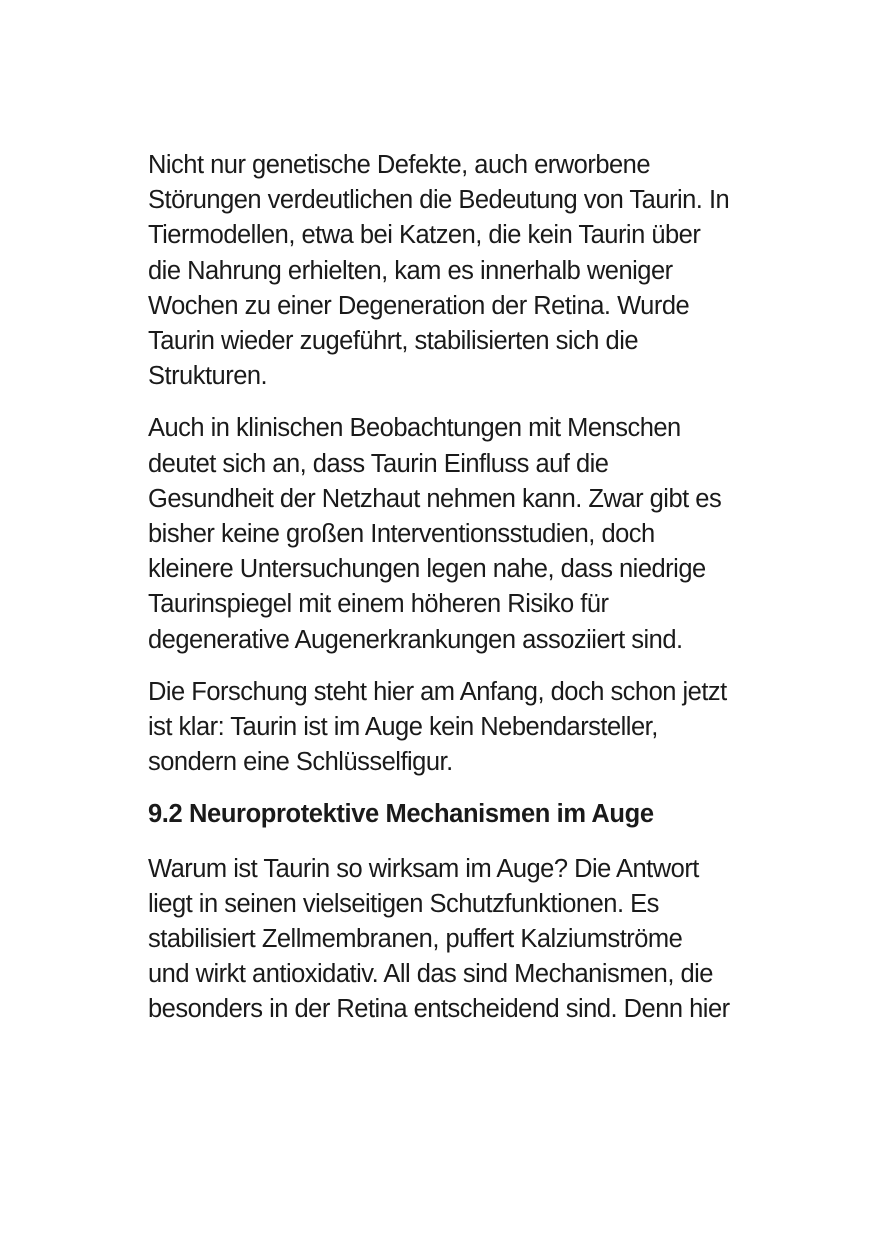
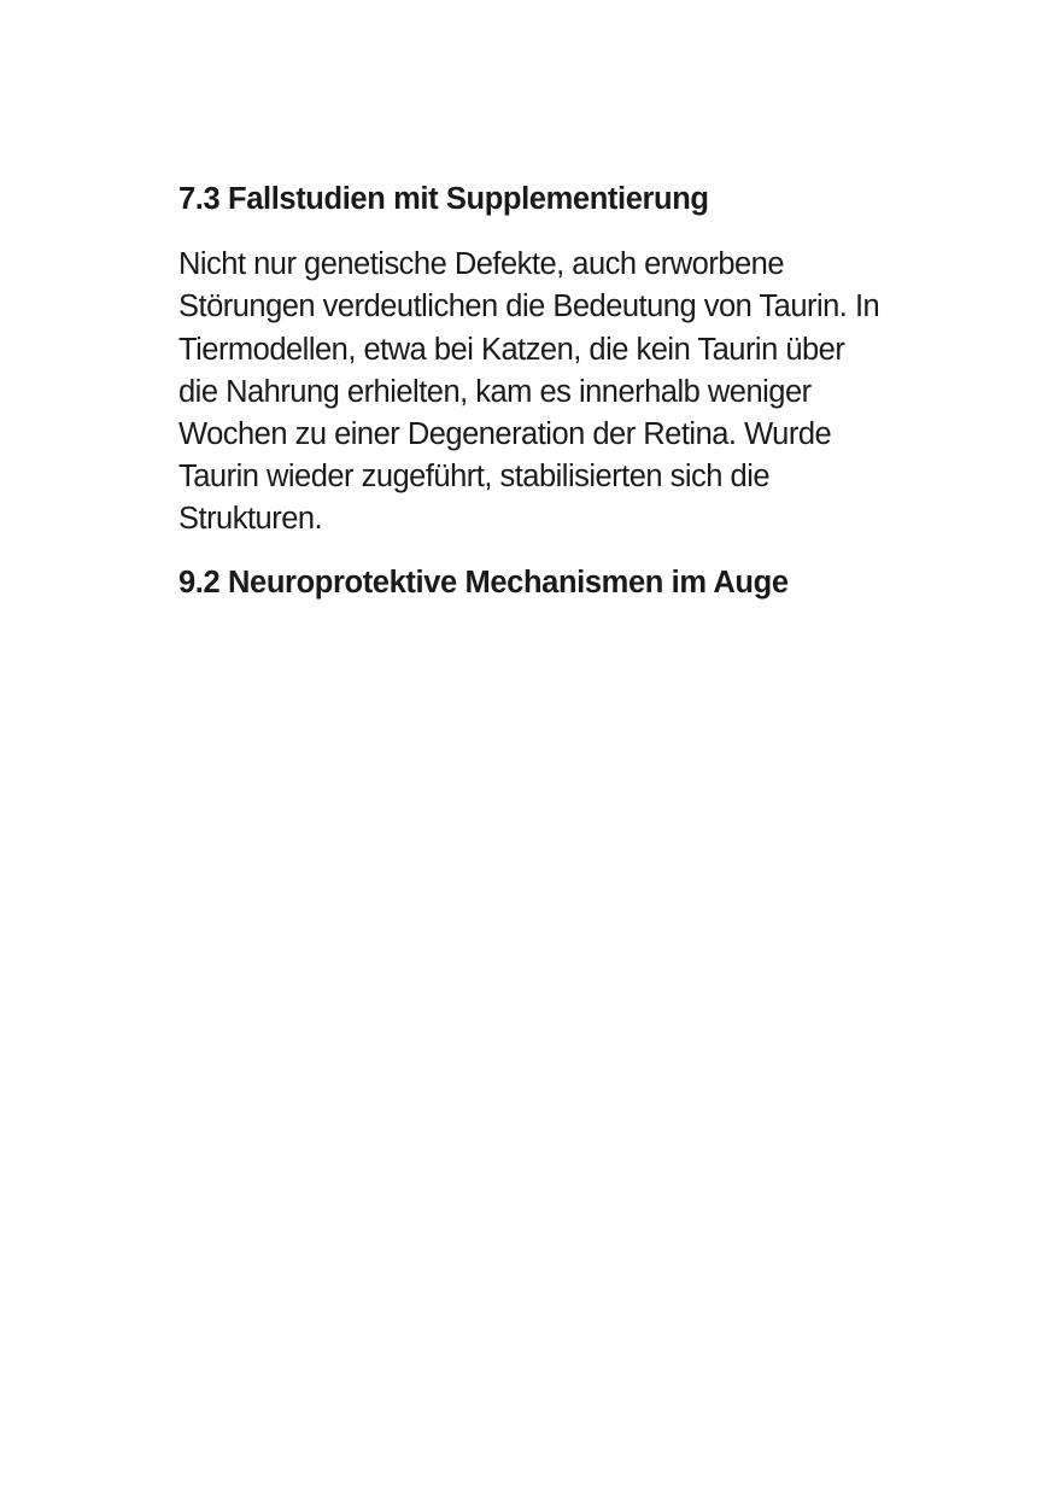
+ 7.3 Fallstudien mit Supplementierung
  Nicht nur genetische Defekte, auch erworbene
  Störungen verdeutlichen die Bedeutung von Taurin. In
  Tiermodellen, etwa bei Katzen, die kein Taurin über
  die Nahrung erhielten, kam es innerhalb weniger
  Wochen zu einer Degeneration der Retina. Wurde
  Taurin wieder zugeführt, stabilisierten sich die
  Strukturen.
- Auch in klinischen Beobachtungen mit Menschen
- deutet sich an, dass Taurin Einfluss auf die
- Gesundheit der Netzhaut nehmen kann. Zwar gibt es
- bisher keine großen Interventionsstudien, doch
- kleinere Untersuchungen legen nahe, dass niedrige
- Taurinspiegel mit einem höheren Risiko für
- degenerative Augenerkrankungen assoziiert sind.
- Die Forschung steht hier am Anfang, doch schon jetzt
- ist klar: Taurin ist im Auge kein Nebendarsteller,
- sondern eine Schlüsselfigur.
  9.2 Neuroprotektive Mechanismen im Auge
- Warum ist Taurin so wirksam im Auge? Die Antwort
- liegt in seinen vielseitigen Schutzfunktionen. Es
- stabilisiert Zellmembranen, puffert Kalziumströme
- und wirkt antioxidativ. All das sind Mechanismen, die
- besonders in der Retina entscheidend sind. Denn hier
